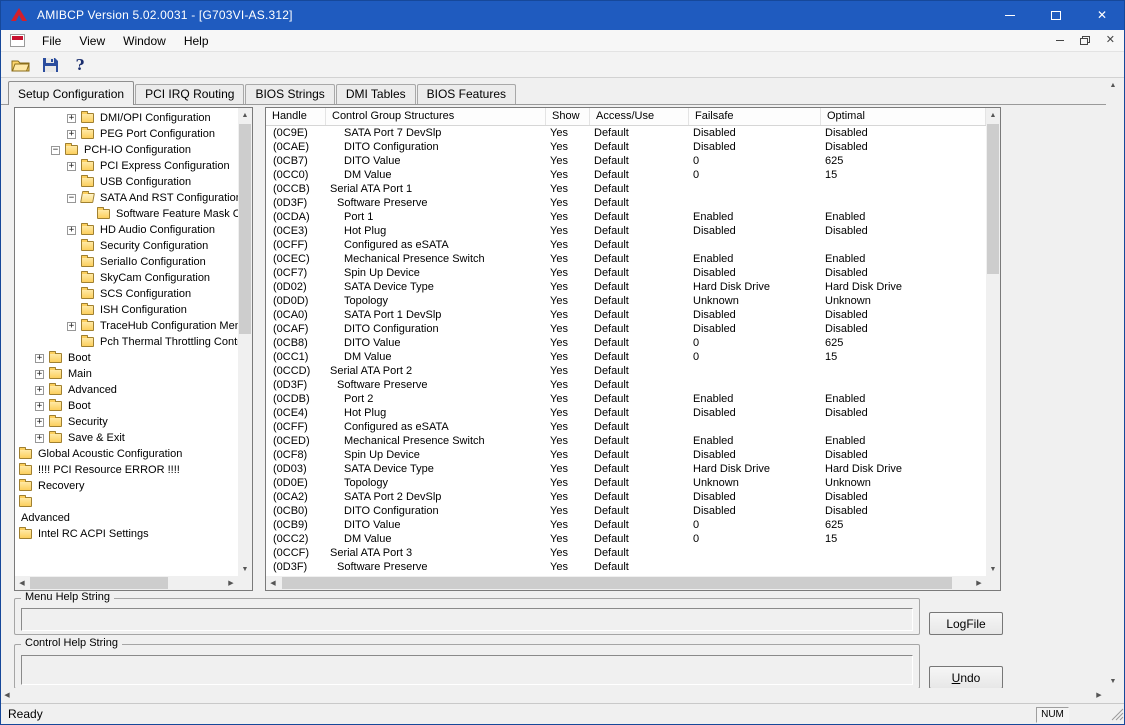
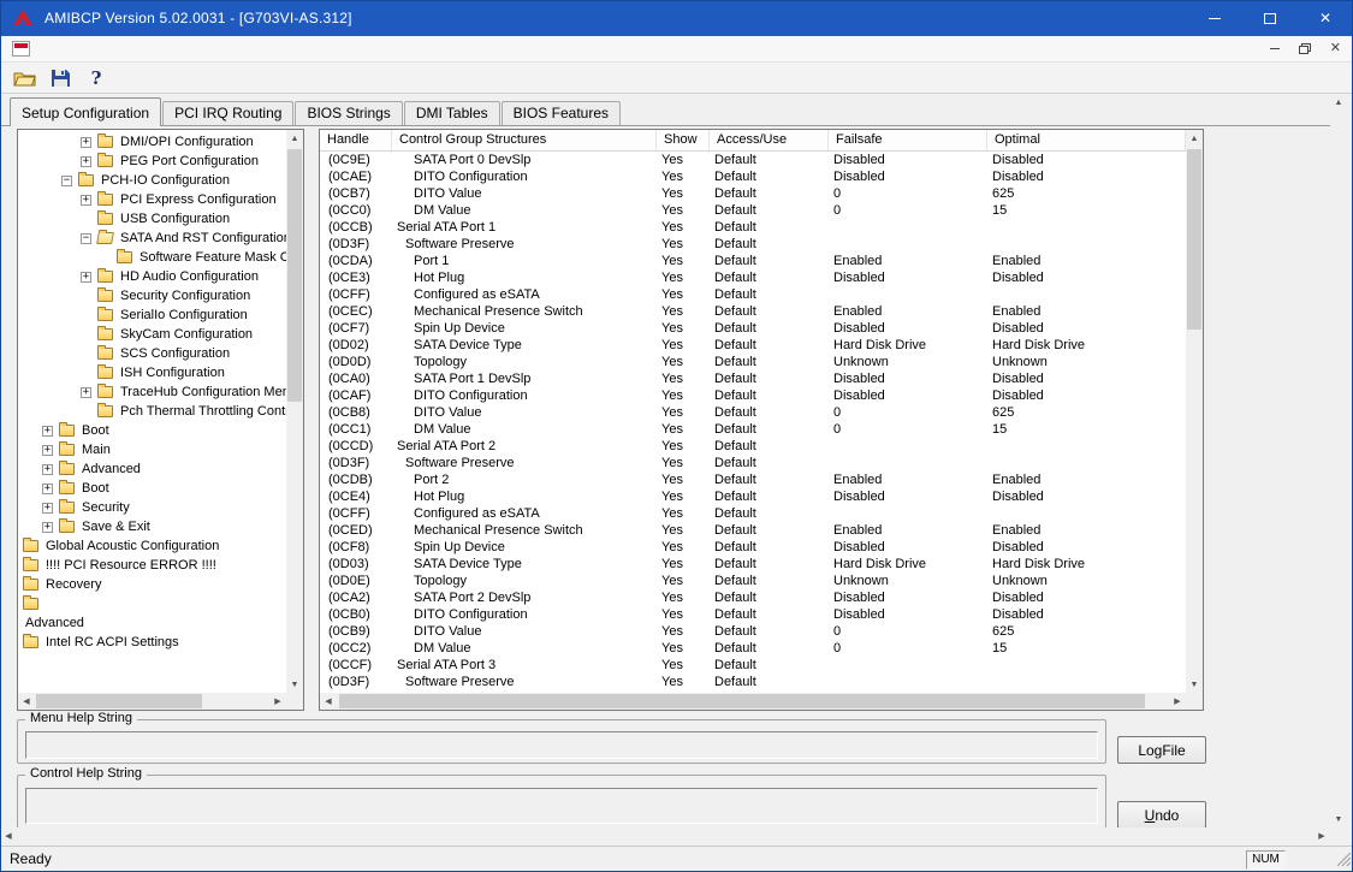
  AMIBCP Version 5.02.0031 - [G703VI-AS.312]
  ✕
- File
- View
- Window
- Help
  ✕
  ?
  Setup Configuration
  PCI IRQ Routing
  BIOS Strings
  DMI Tables
  BIOS Features
  +
  DMI/OPI Configuration
  +
  PEG Port Configuration
  −
  PCH-IO Configuration
  +
  PCI Express Configuration
  USB Configuration
  −
  SATA And RST Configuratio
  +
  HD Audio Configuration
  Security Configuration
  SerialIo Configuration
  SkyCam Configuration
  SCS Configuration
  ISH Configuration
  +
  TraceHub Configuration Me
  Pch Thermal Throttling Cont
  +
  Boot
  +
  Main
  +
  Advanced
  +
  Boot
  +
  Security
  +
  Save & Exit
  Global Acoustic Configuration
  !!!! PCI Resource ERROR !!!!
  Recovery
  Advanced
  Intel RC ACPI Settings
  Handle
  Control Group Structures
  Show
  Access/Use
  Failsafe
  Optimal
  (0C9E)
- SATA Port 7 DevSlp
+ SATA Port 0 DevSlp
  Yes
  Default
  Disabled
  Disabled
  (0CAE)
  DITO Configuration
  Yes
  Default
  Disabled
  Disabled
  (0CB7)
  DITO Value
  Yes
  Default
  0
  625
  (0CC0)
  DM Value
  Yes
  Default
  0
  15
  (0CCB)
  Serial ATA Port 1
  Yes
  Default
  (0D3F)
  Software Preserve
  Yes
  Default
  (0CDA)
  Port 1
  Yes
  Default
  Enabled
  Enabled
  (0CE3)
  Hot Plug
  Yes
  Default
  Disabled
  Disabled
  (0CFF)
  Configured as eSATA
  Yes
  Default
  (0CEC)
  Mechanical Presence Switch
  Yes
  Default
  Enabled
  Enabled
  (0CF7)
  Spin Up Device
  Yes
  Default
  Disabled
  Disabled
  (0D02)
  SATA Device Type
  Yes
  Default
  Hard Disk Drive
  Hard Disk Drive
  (0D0D)
  Topology
  Yes
  Default
  Unknown
  Unknown
  (0CA0)
  SATA Port 1 DevSlp
  Yes
  Default
  Disabled
  Disabled
  (0CAF)
  DITO Configuration
  Yes
  Default
  Disabled
  Disabled
  (0CB8)
  DITO Value
  Yes
  Default
  0
  625
  (0CC1)
  DM Value
  Yes
  Default
  0
  15
  (0CCD)
  Serial ATA Port 2
  Yes
  Default
  (0D3F)
  Software Preserve
  Yes
  Default
  (0CDB)
  Port 2
  Yes
  Default
  Enabled
  Enabled
  (0CE4)
  Hot Plug
  Yes
  Default
  Disabled
  Disabled
  (0CFF)
  Configured as eSATA
  Yes
  Default
  (0CED)
  Mechanical Presence Switch
  Yes
  Default
  Enabled
  Enabled
  (0CF8)
  Spin Up Device
  Yes
  Default
  Disabled
  Disabled
  (0D03)
  SATA Device Type
  Yes
  Default
  Hard Disk Drive
  Hard Disk Drive
  (0D0E)
  Topology
  Yes
  Default
  Unknown
  Unknown
  (0CA2)
  SATA Port 2 DevSlp
  Yes
  Default
  Disabled
  Disabled
  (0CB0)
  DITO Configuration
  Yes
  Default
  Disabled
  Disabled
  (0CB9)
  DITO Value
  Yes
  Default
  0
  625
  (0CC2)
  DM Value
  Yes
  Default
  0
  15
  (0CCF)
  Serial ATA Port 3
  Yes
  Default
  (0D3F)
  Software Preserve
  Yes
  Default
  Menu Help String
  LogFile
  Control Help String
  U
  ndo
  Ready
  NUM
